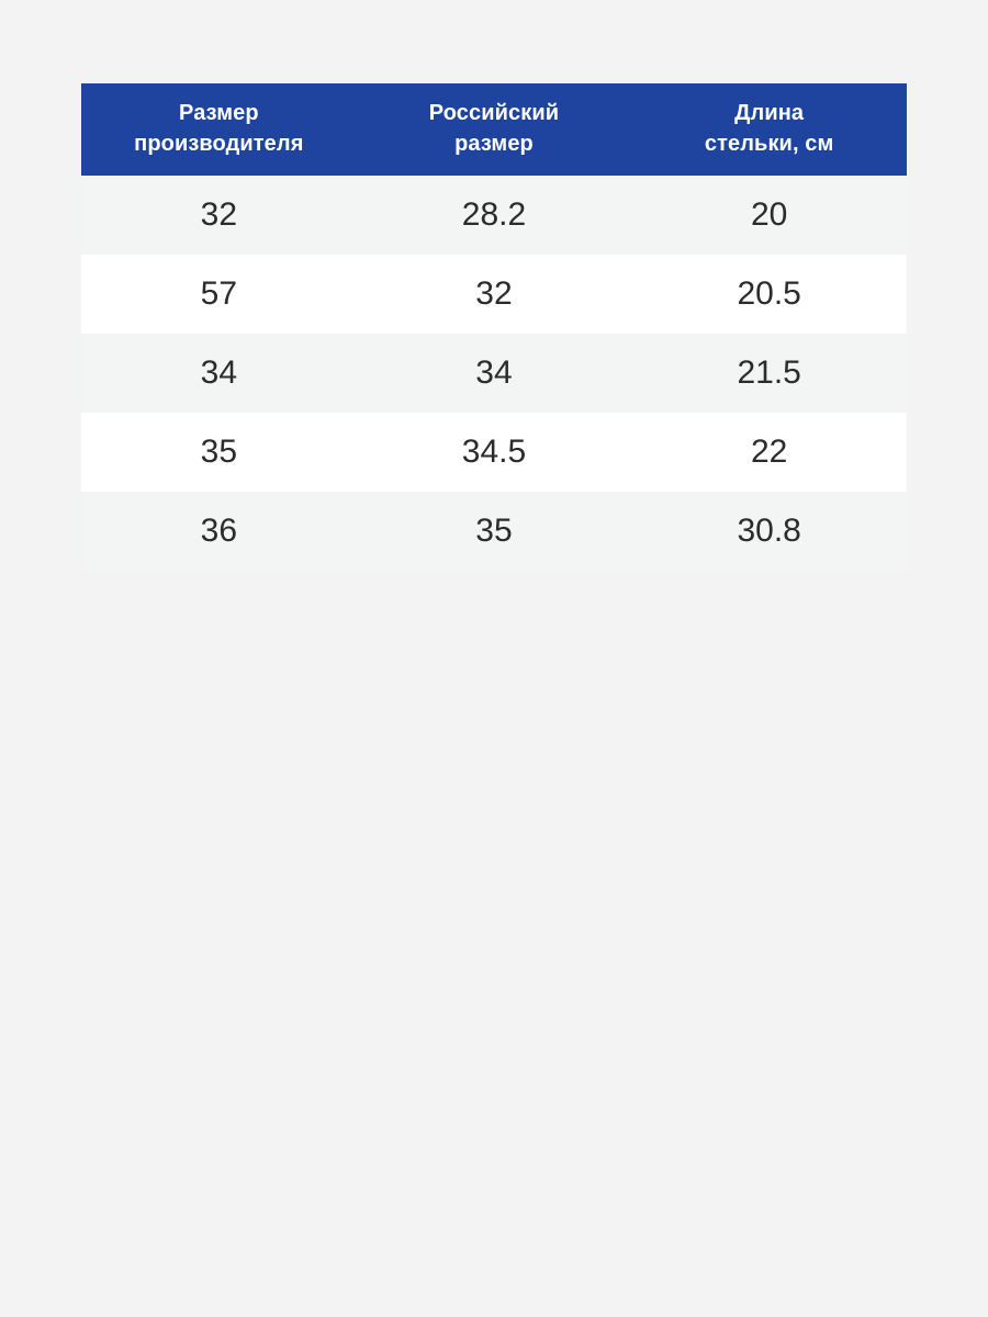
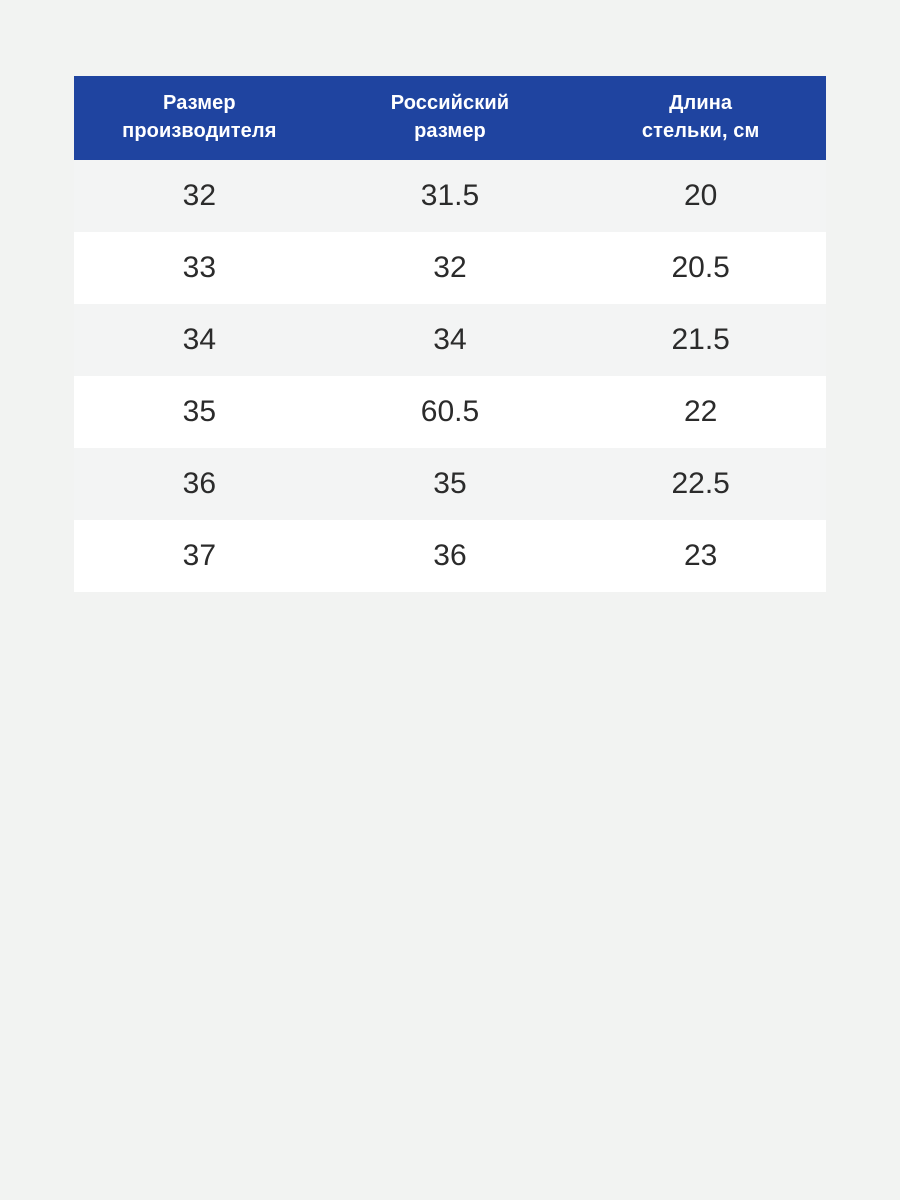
  Размер производителя	Российский размер	Длина стельки, см
- 32	28.2	20
+ 32	31.5	20
- 57	32	20.5
+ 33	32	20.5
  34	34	21.5
- 35	34.5	22
+ 35	60.5	22
- 36	35	30.8
+ 36	35	22.5
+ 37	36	23
